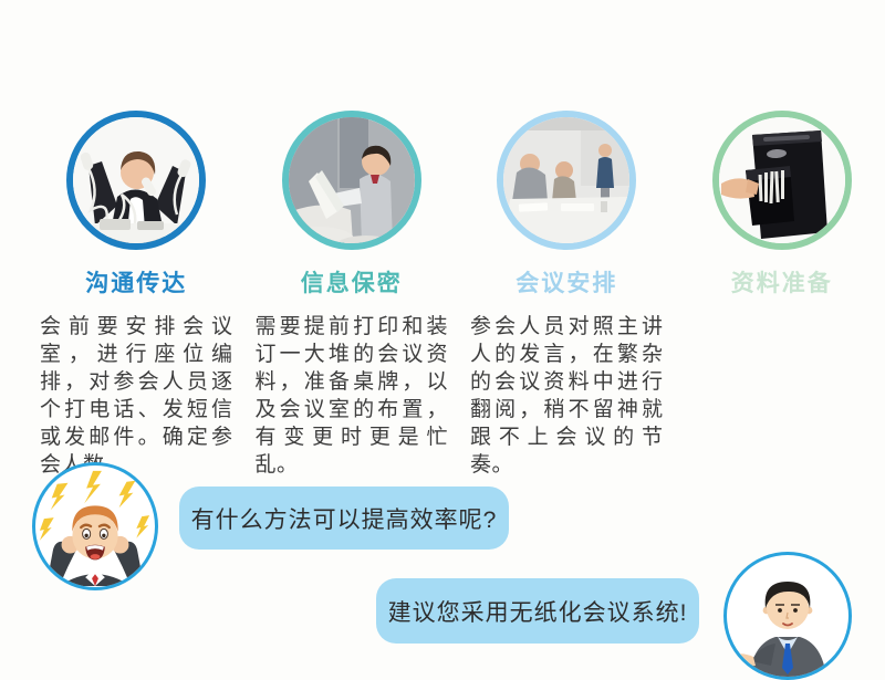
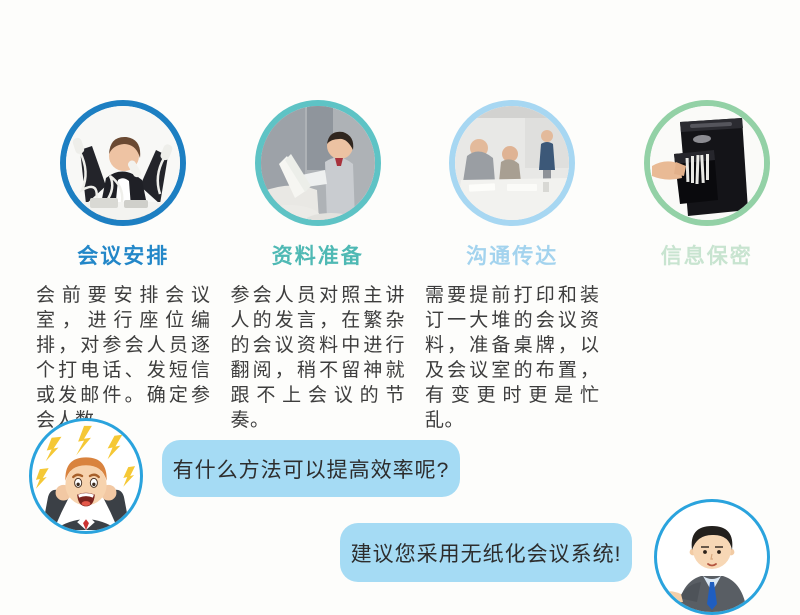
- 沟通传达
+ 会议安排
  会前要安排会议室，进行座位编排，对参会人员逐个打电话、发短信或发邮件。确定参会人
- 信息保密
+ 资料准备
- 需要提前打印和装订一大堆的会议资料，准备桌牌，以及会议室的布置，有变更时更是忙乱。
+ 参会人员对照主讲人的发言，在繁杂的会议资料中进行翻阅，稍不留神就跟不上会议的节奏。
- 会议安排
+ 沟通传达
- 参会人员对照主讲人的发言，在繁杂的会议资料中进行翻阅，稍不留神就跟不上会议的节奏。
+ 需要提前打印和装订一大堆的会议资料，准备桌牌，以及会议室的布置，有变更时更是忙乱。
- 资料准备
+ 信息保密
  有什么方法可以提高效率呢?
  建议您采用无纸化会议系统!
